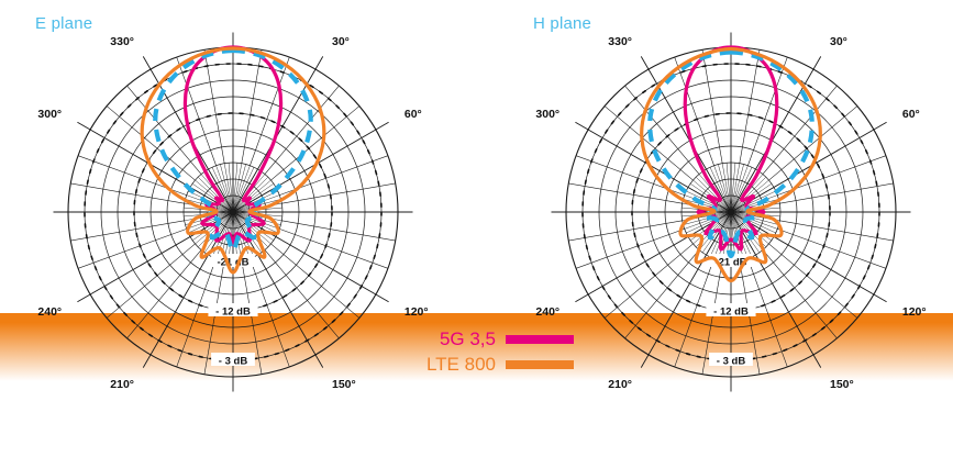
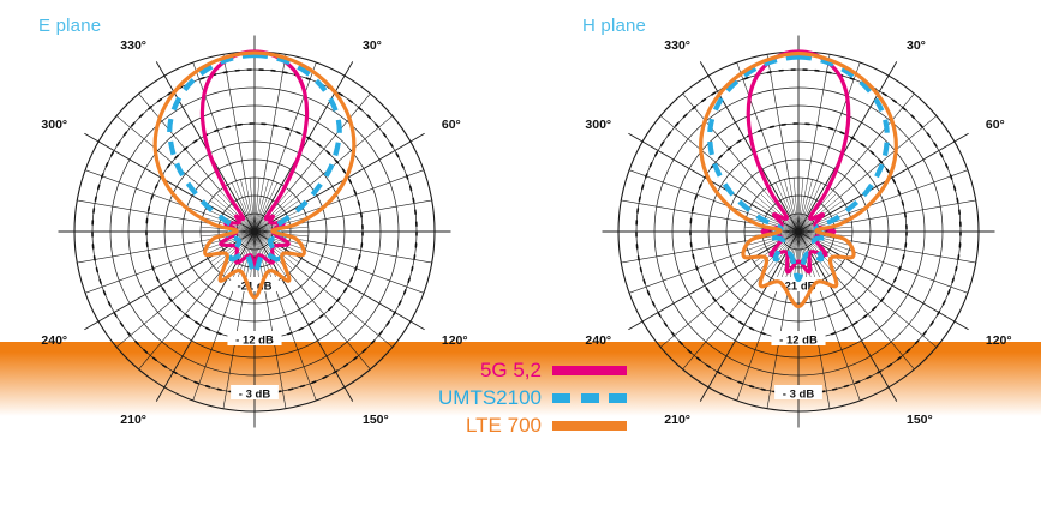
  30°
  60°
  120°
  150°
  210°
  240°
  300°
  330°
  - 3 dB
  - 12 dB
  -21B
  30°
  60°
  120°
  150°
  210°
  240°
  300°
  330°
  - 3 dB
  - 12 dB
  E plane
  H plane
- 5G 3,5
+ 5G 5,2
+ UMTS2100
- LTE 800
+ LTE 700
